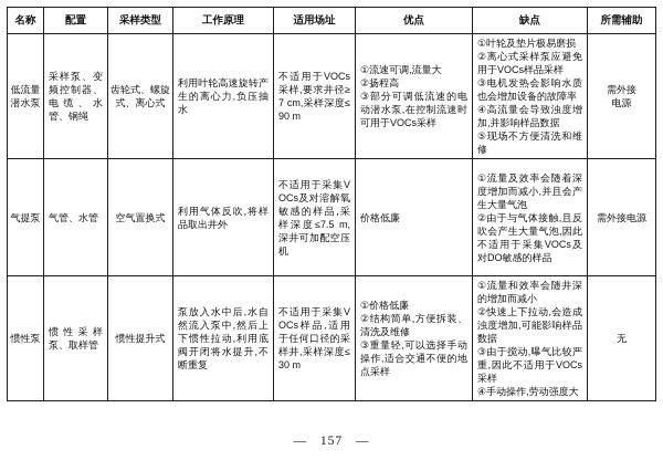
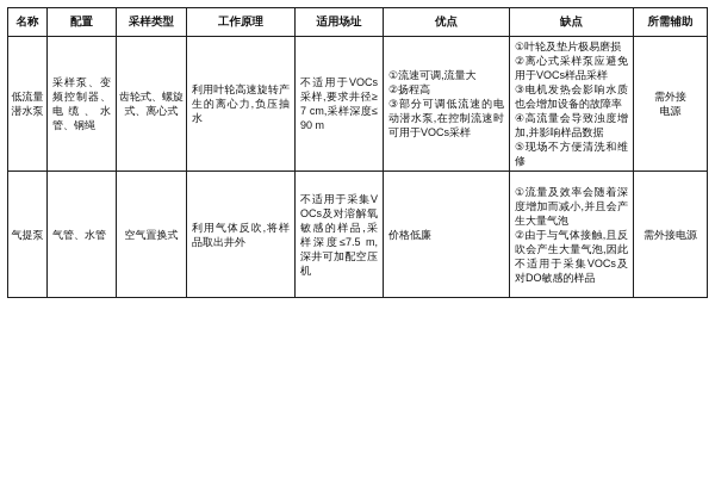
  名称	配置	采样类型	工作原理	适用场址	优点	缺点	所需辅助
  低流量 潜水泵	采样泵、变频控制器、电缆、水管、钢绳	齿轮式、螺旋式、离心式	利用叶轮高速旋转产生的离心力,负压抽水	不适用于VOCs采样,要求井径≥7 cm,采样深度≤90 m	①流速可调,流量大 ②扬程高 ③部分可调低流速的电动潜水泵,在控制流速时可用于VOCs采样	①叶轮及垫片极易磨损 ②离心式采样泵应避免用于VOCs样品采样 ③电机发热会影响水质也会增加设备的故障率 ④高流量会导致浊度增加,并影响样品数据 ⑤现场不方便清洗和维修	需外接 电源
  气提泵	气管、水管	空气置换式	利用气体反吹,将样品取出井外	不适用于采集VOCs及对溶解氧敏感的样品,采样深度≤7.5 m,深井可加配空压机	价格低廉	①流量及效率会随着深度增加而减小,并且会产生大量气泡 ②由于与气体接触,且反吹会产生大量气泡,因此不适用于采集VOCs及对DO敏感的样品	需外接电源
- 惯性泵	惯性采样泵、取样管	惯性提升式	泵放入水中后,水自然流入泵中,然后上下惯性拉动,利用底阀开闭将水提升,不断重复	不适用于采集VOCs样品,适用于任何口径的采样井,采样深度≤30 m	①价格低廉 ②结构简单,方便拆装、清洗及维修 ③重量轻,可以选择手动操作,适合交通不便的地点采样	①流量和效率会随井深的增加而减小 ②快速上下拉动,会造成浊度增加,可能影响样品数据 ③由于搅动,曝气比较严重,因此不适用于VOCs采样 ④手动操作,劳动强度大	无
- — 157 —
